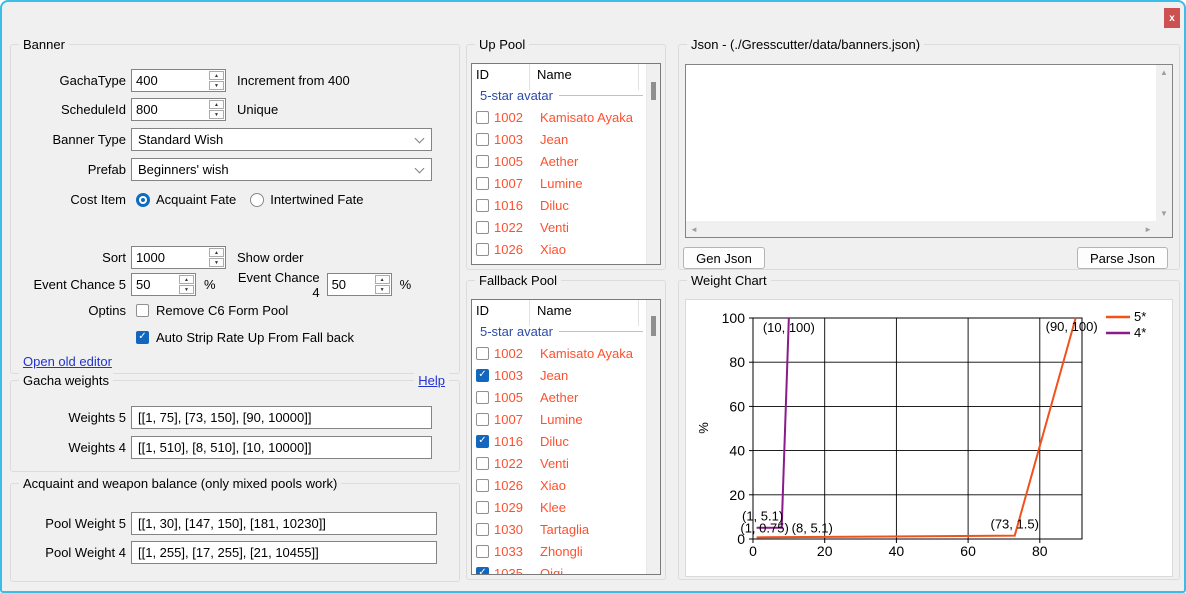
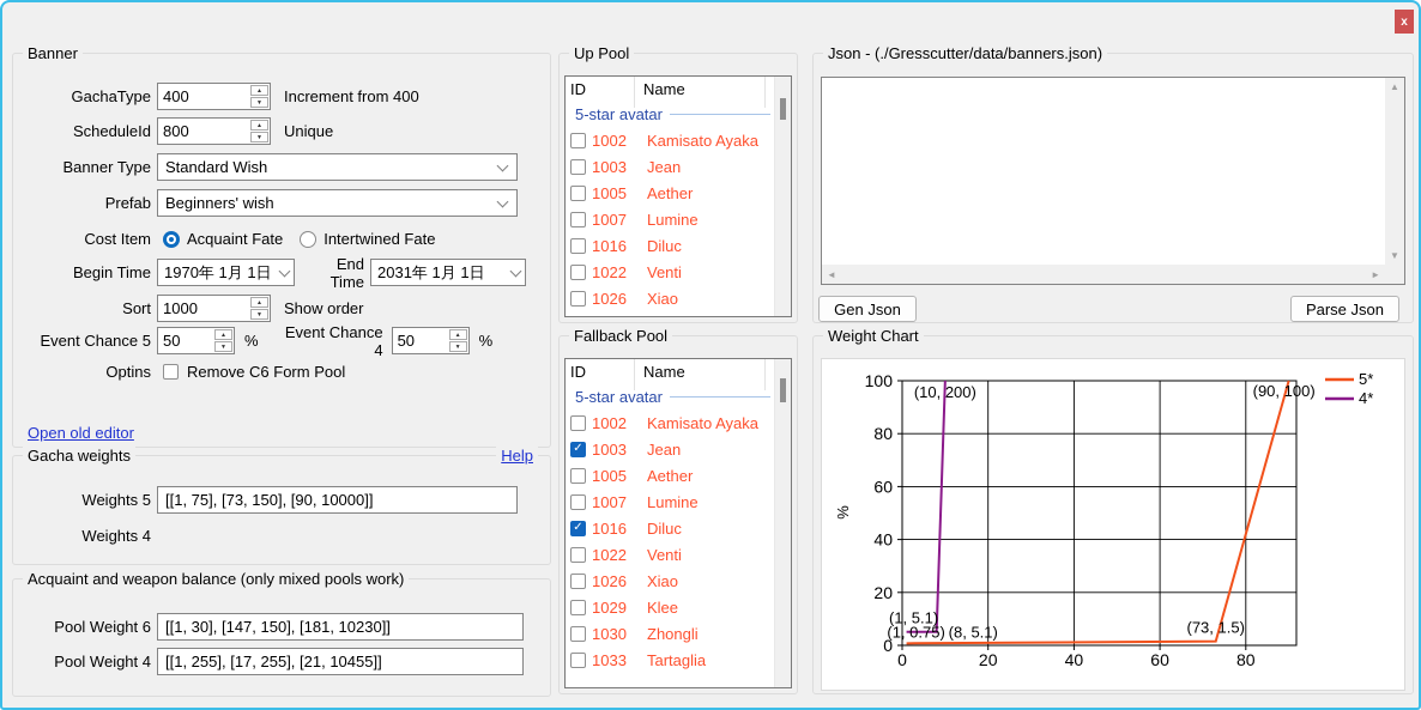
  x
  Banner
  GachaType
  400
  Increment from 400
  ScheduleId
  800
  Unique
  Banner Type
  Standard Wish
  Prefab
  Beginners' wish
  Cost Item
  Acquaint Fate
  Intertwined Fate
+ Begin Time
+ 1970年 1月 1日
+ End Time
+ 2031年 1月 1日
  Sort
  1000
  Show order
  Event Chance 5
  50
  %
  Event Chance 4
  50
  %
  Optins
  Remove C6 Form Pool
- Auto Strip Rate Up From Fall back
  Open old editor
  Gacha weights
  Help
  Weights 5
  [[1, 75], [73, 150], [90, 10000]]
  Weights 4
- [[1, 510], [8, 510], [10, 10000]]
  Acquaint and weapon balance (only mixed pools work)
- Pool Weight 5
+ Pool Weight 6
  [[1, 30], [147, 150], [181, 10230]]
  Pool Weight 4
  [[1, 255], [17, 255], [21, 10455]]
  Up Pool
  ID
  Name
  5-star avatar
  1002
  Kamisato Ayaka
  1003
  Jean
  1005
  Aether
  1007
  Lumine
  1016
  Diluc
  1022
  Venti
  1026
  Xiao
  Fallback Pool
  ID
  Name
  5-star avatar
  1002
  Kamisato Ayaka
  1003
  Jean
  1005
  Aether
  1007
  Lumine
  1016
  Diluc
  1022
  Venti
  1026
  Xiao
  1029
  Klee
  1030
- Tartaglia
+ Zhongli
  1033
- Zhongli
+ Tartaglia
- 1035
- Qiqi
  Json - (./Gresscutter/data/banners.json)
  ▲
  ▼
  ◄
  ►
  Gen Json
  Parse Json
  Weight Chart
  0
  20
  40
  60
  80
  0
  20
  40
  60
  80
  100
  5*
  4*
- (10, 100)
+ (10, 200)
  (90, 100)
  (1, 5.1)
  (1, 0.75)
  (8, 5.1)
  (73, 1.5)
